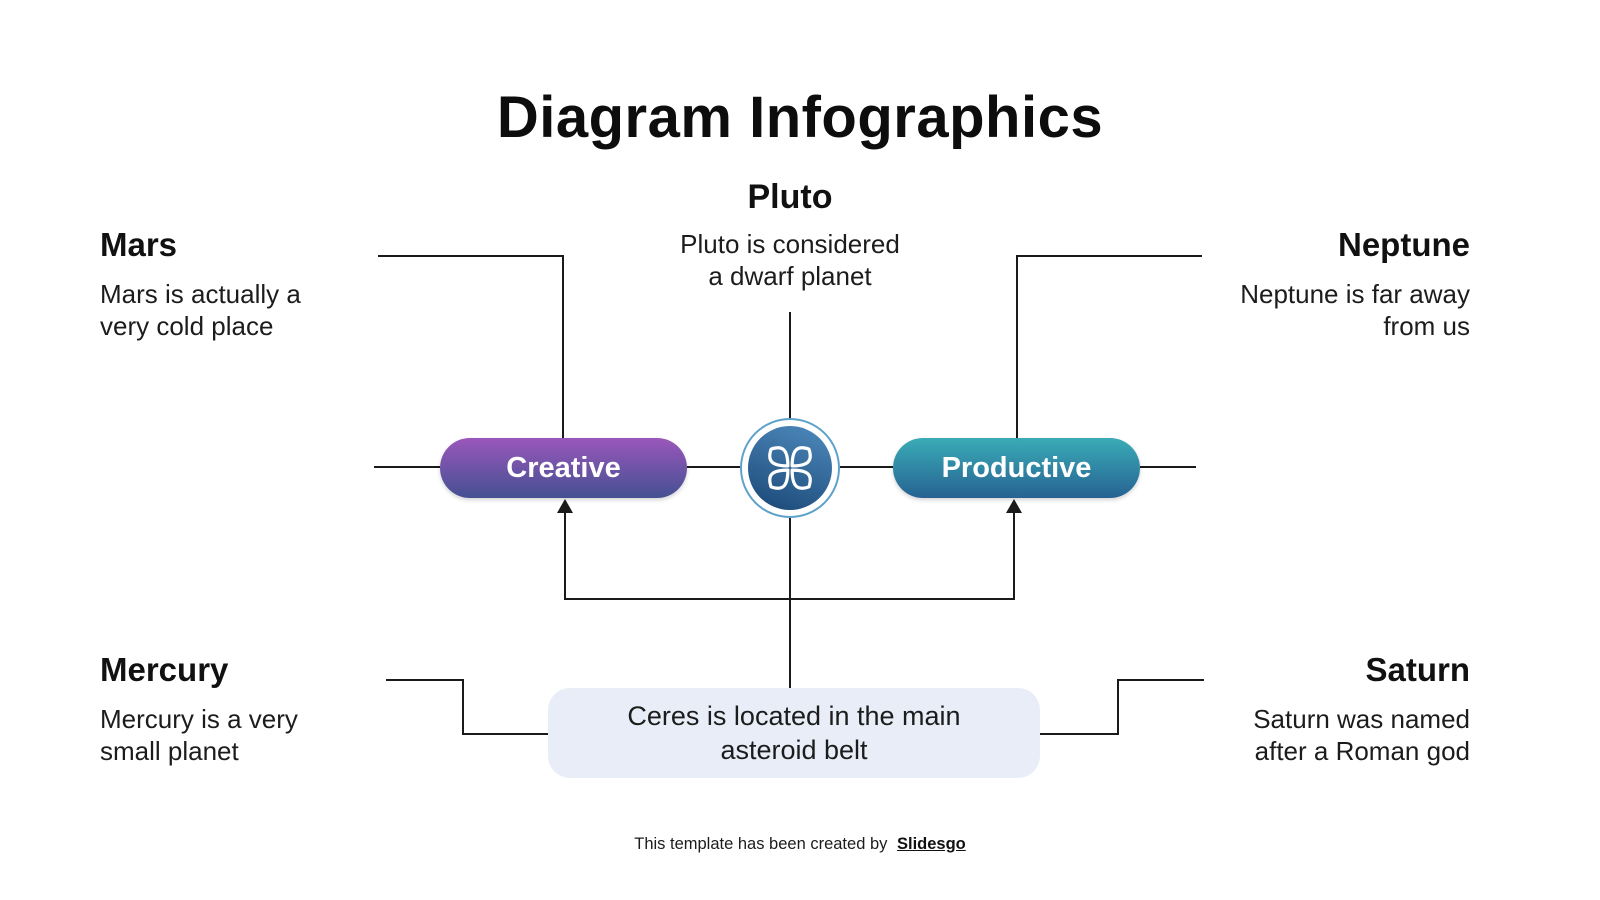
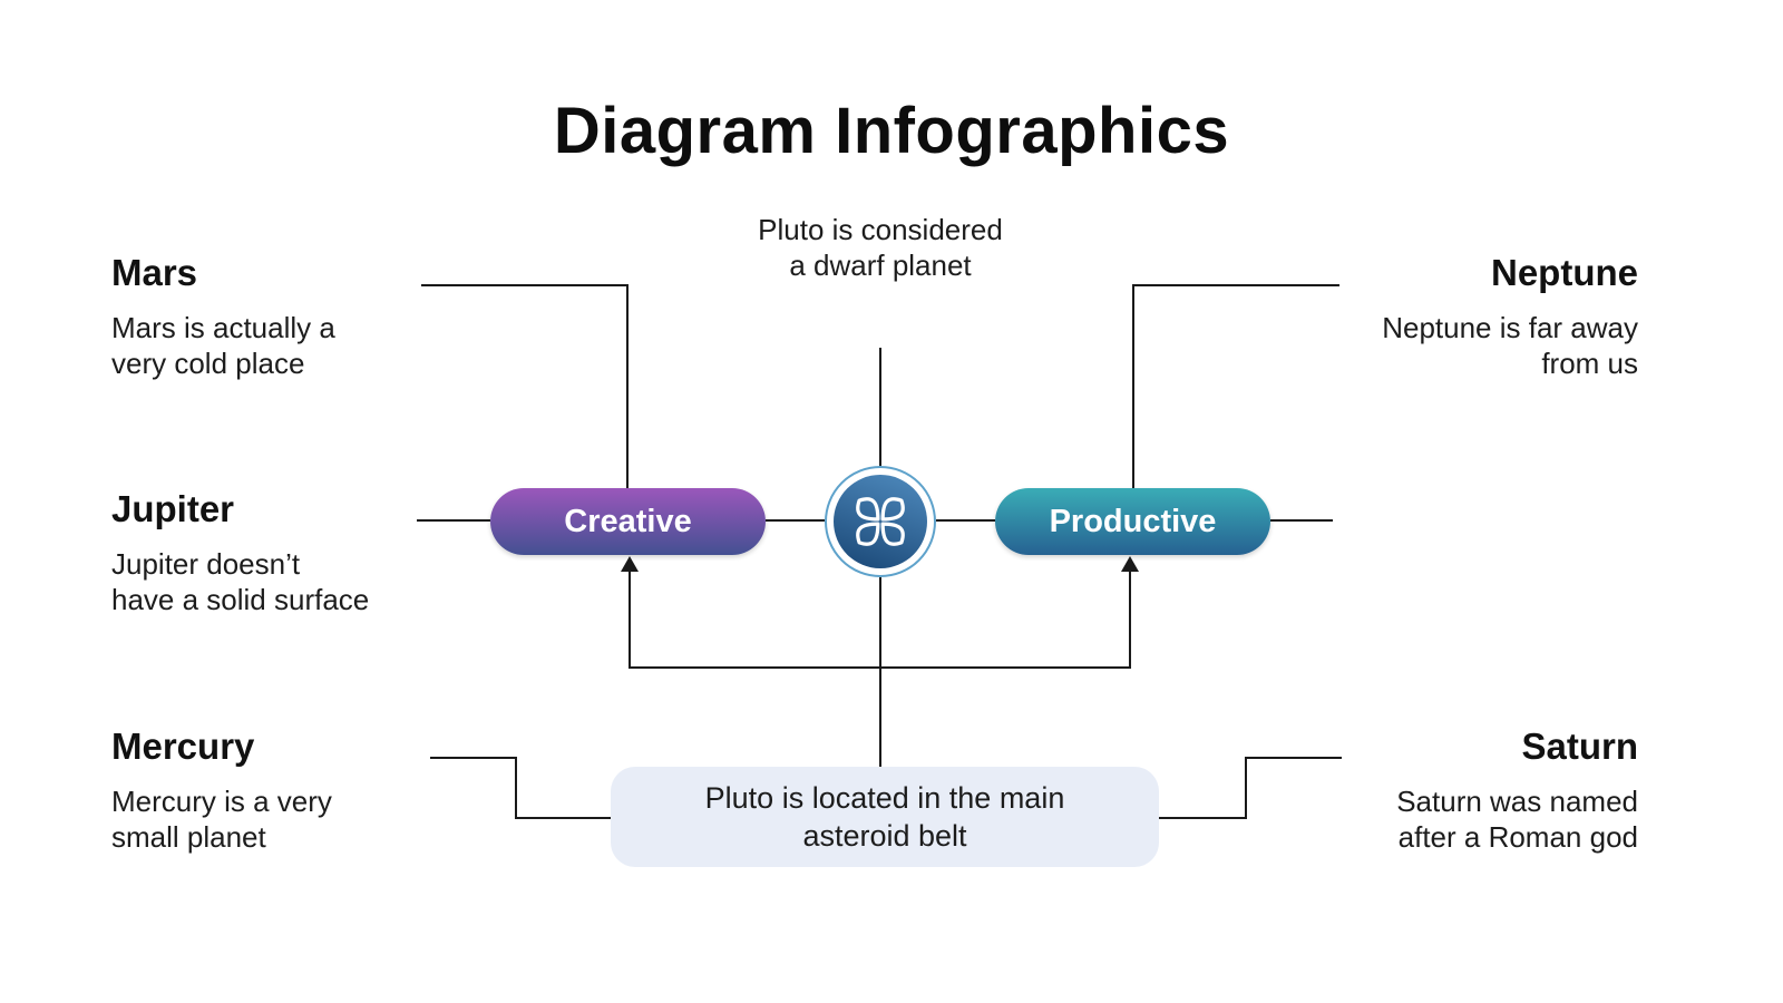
  Diagram Infographics
  Mars
  Mars is actually a
  very cold place
- Pluto
  Pluto is considered
  a dwarf planet
  Neptune
  Neptune is far away
  from us
+ Jupiter
+ Jupiter doesn’t
+ have a solid surface
  Mercury
  Mercury is a very
  small planet
  Saturn
  Saturn was named
  after a Roman god
  Creative
  Productive
- Ceres is located in the main
+ Pluto is located in the main
  asteroid belt
- This template has been created by Slidesgo
